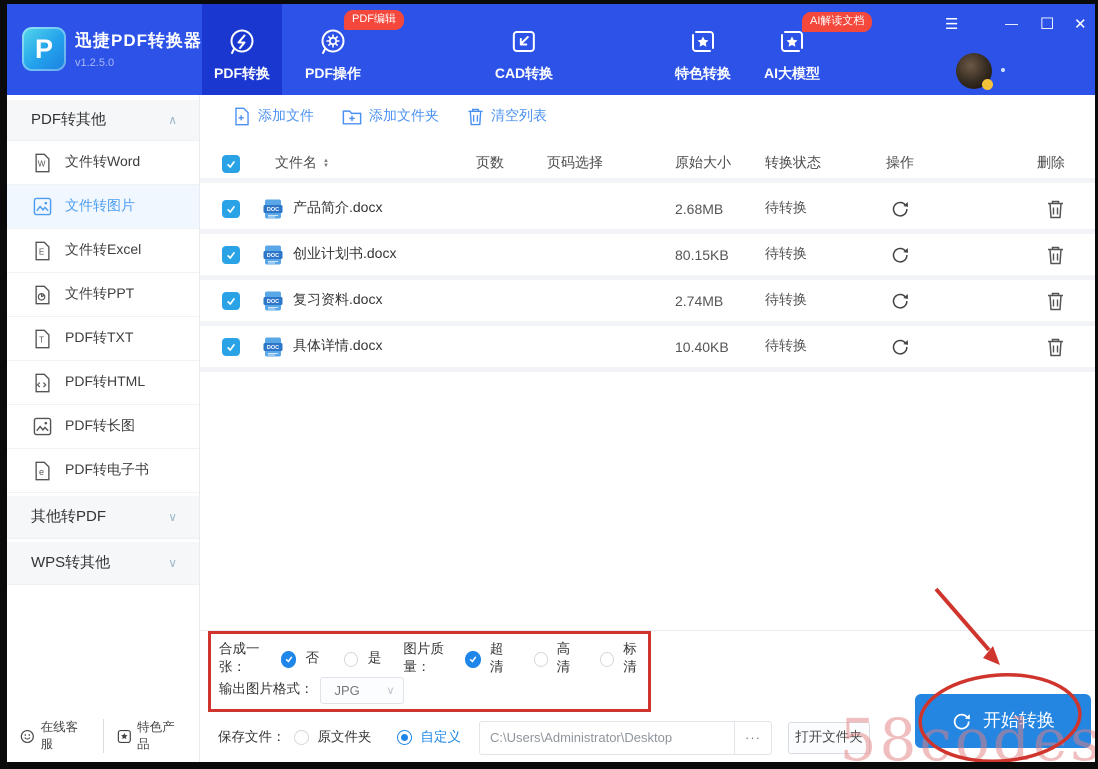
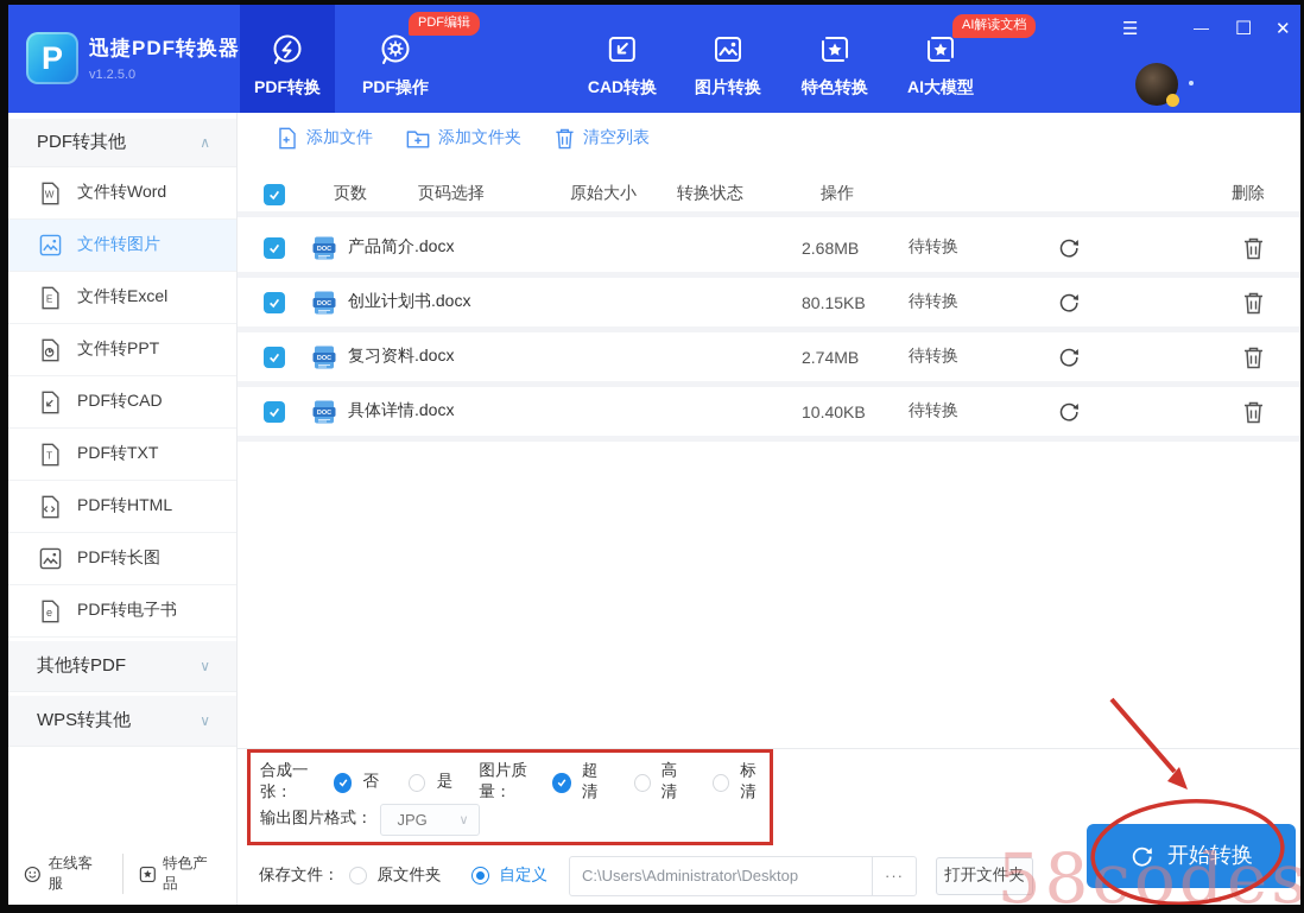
  P
  迅捷PDF转换器
  v1.2.5.0
  PDF转换
  PDF操作
  CAD转换
+ 图片转换
  特色转换
  AI大模型
  PDF编辑
  AI解读文档
  ☰
  —
  ☐
  ✕
  PDF转其他
  ∧
  W
  文件转Word
  文件转图片
  E
  文件转Excel
  文件转PPT
+ PDF转CAD
  T
  PDF转TXT
  PDF转HTML
  PDF转长图
  e
  PDF转电子书
  其他转PDF
  ∨
  WPS转其他
  ∨
  在线客服
  特色产品
  添加文件
  添加文件夹
  清空列表
- 文件名
  页数
  页码选择
  原始大小
  转换状态
  操作
  删除
  产品简介.docx
  2.68MB
  待转换
  创业计划书.docx
  80.15KB
  待转换
  复习资料.docx
  2.74MB
  待转换
  具体详情.docx
  10.40KB
  待转换
  合成一张：
  否
  是
  图片质量：
  超清
  高清
  标清
  输出图片格式：
  JPG
  ∨
  保存文件：
  原文件夹
  自定义
  C:\Users\Administrator\Desktop
  ···
  打开文件夹
  开始转换
  58codes
